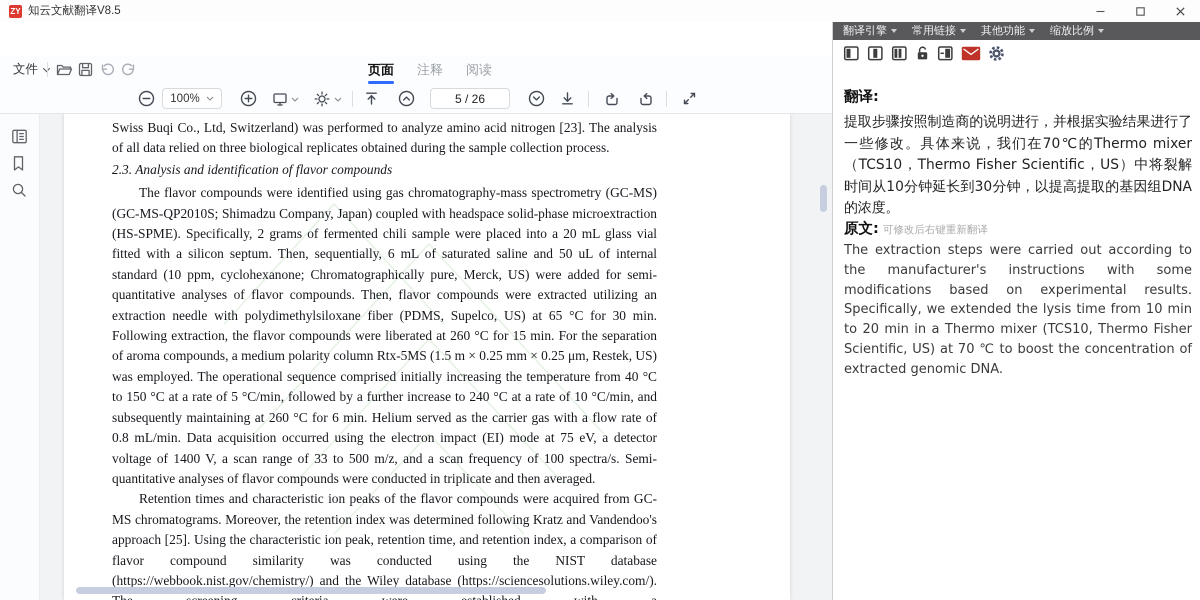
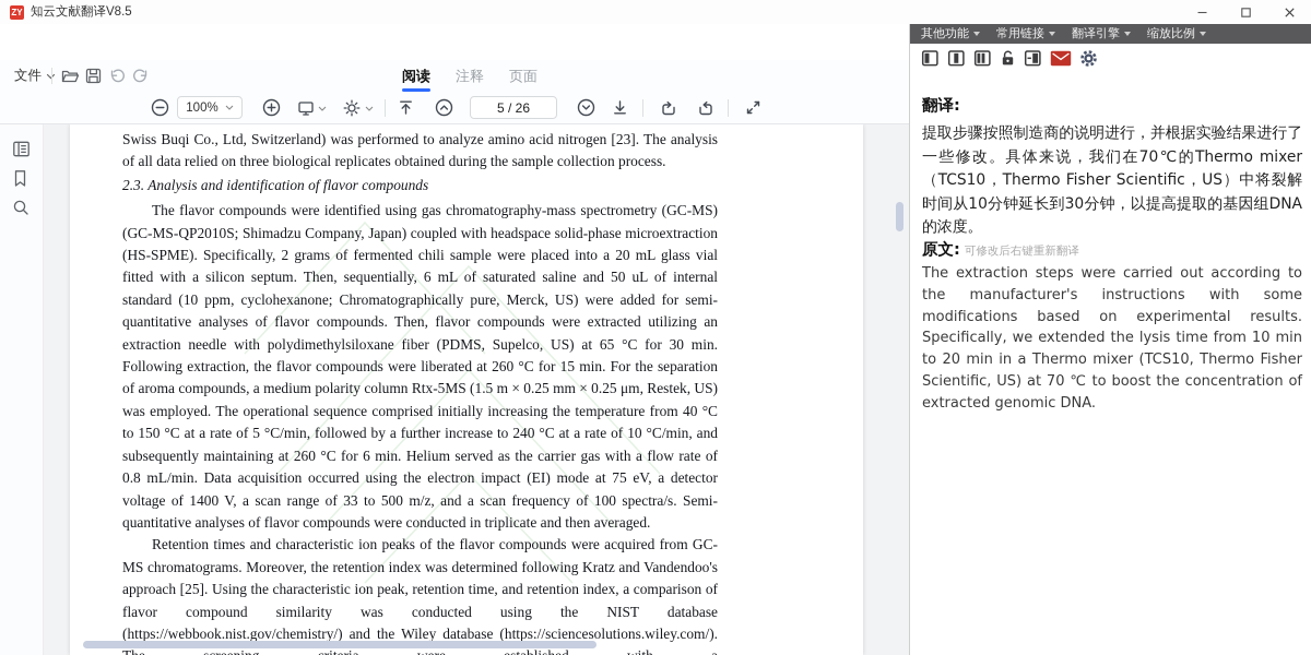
  ZY
  知云文献翻译V8.5
  文件
- 页面
+ 阅读
  注释
- 阅读
+ 页面
  100%
  5 / 26
  Swiss Buqi Co., Ltd, Switzerland) was performed to analyze amino acid nitrogen [23]. The analysis of all data relied on three biological replicates obtained during the sample collection process.
  2.3. Analysis and identification of flavor compounds
  The flavor compounds were identified using gas chromatography-mass spectrometry (GC-MS) (GC-MS-QP2010S; Shimadzu Company, Japan) coupled with headspace solid-phase microextraction (HS-SPME). Specifically, 2 grams of fermented chili sample were placed into a 20 mL glass vial fitted with a silicon septum. Then, sequentially, 6 mL of saturated saline and 50 uL of internal standard (10 ppm, cyclohexanone; Chromatographically pure, Merck, US) were added for semi-quantitative analyses of flavor compounds. Then, flavor compounds were extracted utilizing an extraction needle with polydimethylsiloxane fiber (PDMS, Supelco, US) at 65 °C for 30 min. Following extraction, the flavor compounds were liberated at 260 °C for 15 min. For the separation of aroma compounds, a medium polarity column Rtx-5MS (1.5 m × 0.25 mm × 0.25 μm, Restek, US) was employed. The operational sequence comprised initially increasing the temperature from 40 °C to 150 °C at a rate of 5 °C/min, followed by a further increase to 240 °C at a rate of 10 °C/min, and subsequently maintaining at 260 °C for 6 min. Helium served as the carrier gas with a flow rate of 0.8 mL/min. Data acquisition occurred using the electron impact (EI) mode at 75 eV, a detector voltage of 1400 V, a scan range of 33 to 500 m/z, and a scan frequency of 100 spectra/s. Semi-quantitative analyses of flavor compounds were conducted in triplicate and then averaged.
  Retention times and characteristic ion peaks of the flavor compounds were acquired from GC-MS chromatograms. Moreover, the retention index was determined following Kratz and Vandendoo's approach [25]. Using the characteristic ion peak, retention time, and retention index, a comparison of flavor compound similarity was conducted using the NIST database (https://webbook.nist.gov/chemistry/) and the Wiley database (https://sciencesolutions.wiley.com/).
- 翻译引擎
+ 其他功能
  常用链接
- 其他功能
+ 翻译引擎
  缩放比例
  翻译:
  提取步骤按照制造商的说明进行，并根据实验结果进行了一些修改。具体来说，我们在70℃的Thermo mixer（TCS10，Thermo Fisher Scientific，US）中将裂解时间从10分钟延长到30分钟，以提高提取的基因组DNA的浓度。
  原文: 可修改后右键重新翻译
  The extraction steps were carried out according to the manufacturer's instructions with some modifications based on experimental results. Specifically, we extended the lysis time from 10 min to 20 min in a Thermo mixer (TCS10, Thermo Fisher Scientific, US) at 70 ℃ to boost the concentration of extracted genomic DNA.
